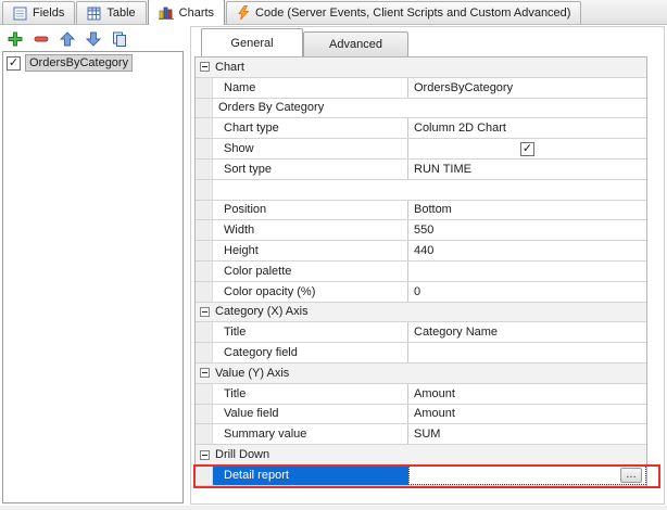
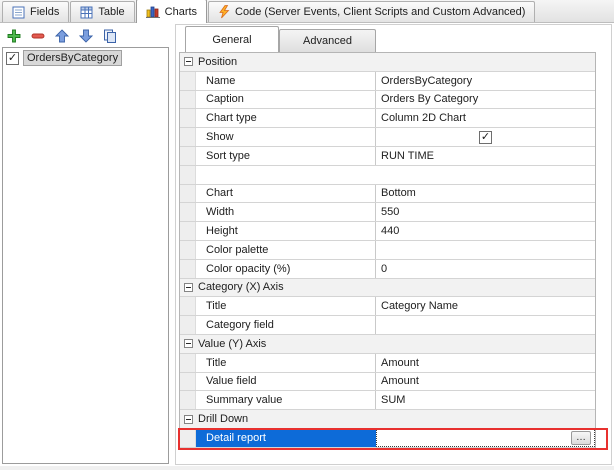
  Fields
  Table
  Charts
  Code (Server Events, Client Scripts and Custom Advanced)
  ✓
  OrdersByCategory
  General
  Advanced
- Chart
+ Position
  Name
  OrdersByCategory
+ Caption
  Orders By Category
  Chart type
  Column 2D Chart
  Show
  ✓
  Sort type
  RUN TIME
- Position
+ Chart
  Bottom
  Width
  550
  Height
  440
  Color palette
  Color opacity (%)
  0
  Category (X) Axis
  Title
  Category Name
  Category field
  Value (Y) Axis
  Title
  Amount
  Value field
  Amount
  Summary value
  SUM
  Drill Down
  Detail report
  …
